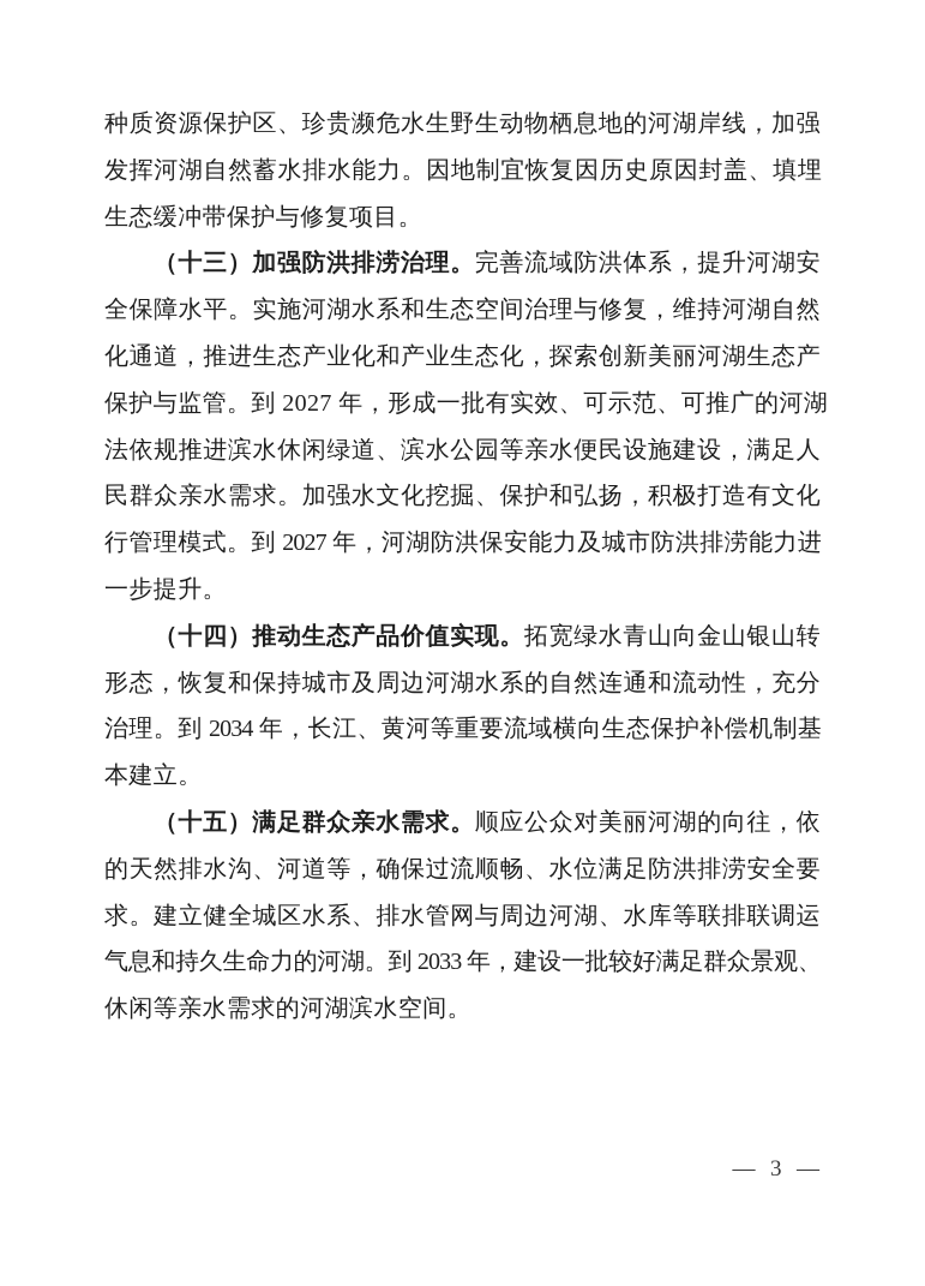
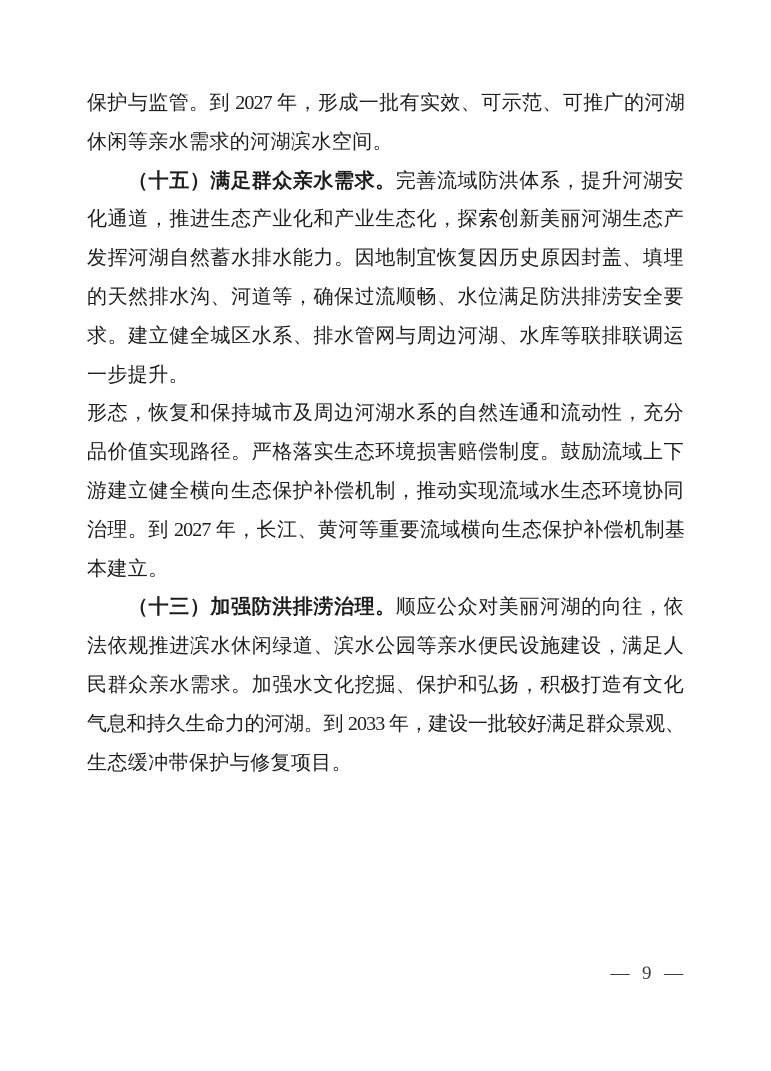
- 种质资源保护区、珍贵濒危水生野生动物栖息地的河湖岸线，加强
- 发挥河湖自然蓄水排水能力。因地制宜恢复因历史原因封盖、填埋
+ 保护与监管。到 2027 年，形成一批有实效、可示范、可推广的河湖
- 生态缓冲带保护与修复项目。
+ 休闲等亲水需求的河湖滨水空间。
- （十三）加强防洪排涝治理。完善流域防洪体系，提升河湖安
+ （十五）满足群众亲水需求。完善流域防洪体系，提升河湖安
- 全保障水平。实施河湖水系和生态空间治理与修复，维持河湖自然
  化通道，推进生态产业化和产业生态化，探索创新美丽河湖生态产
- 保护与监管。到 2027 年，形成一批有实效、可示范、可推广的河湖
+ 发挥河湖自然蓄水排水能力。因地制宜恢复因历史原因封盖、填埋
- 法依规推进滨水休闲绿道、滨水公园等亲水便民设施建设，满足人
+ 的天然排水沟、河道等，确保过流顺畅、水位满足防洪排涝安全要
- 民群众亲水需求。加强水文化挖掘、保护和弘扬，积极打造有文化
+ 求。建立健全城区水系、排水管网与周边河湖、水库等联排联调运
- 行管理模式。到 2027 年，河湖防洪保安能力及城市防洪排涝能力进
  一步提升。
- （十四）推动生态产品价值实现。拓宽绿水青山向金山银山转
  形态，恢复和保持城市及周边河湖水系的自然连通和流动性，充分
+ 品价值实现路径。严格落实生态环境损害赔偿制度。鼓励流域上下
+ 游建立健全横向生态保护补偿机制，推动实现流域水生态环境协同
- 治理。到 2034 年，长江、黄河等重要流域横向生态保护补偿机制基
+ 治理。到 2027 年，长江、黄河等重要流域横向生态保护补偿机制基
  本建立。
- （十五）满足群众亲水需求。顺应公众对美丽河湖的向往，依
+ （十三）加强防洪排涝治理。顺应公众对美丽河湖的向往，依
- 的天然排水沟、河道等，确保过流顺畅、水位满足防洪排涝安全要
+ 法依规推进滨水休闲绿道、滨水公园等亲水便民设施建设，满足人
- 求。建立健全城区水系、排水管网与周边河湖、水库等联排联调运
+ 民群众亲水需求。加强水文化挖掘、保护和弘扬，积极打造有文化
  气息和持久生命力的河湖。到 2033 年，建设一批较好满足群众景观、
- 休闲等亲水需求的河湖滨水空间。
+ 生态缓冲带保护与修复项目。
- — 3 —
+ — 9 —
